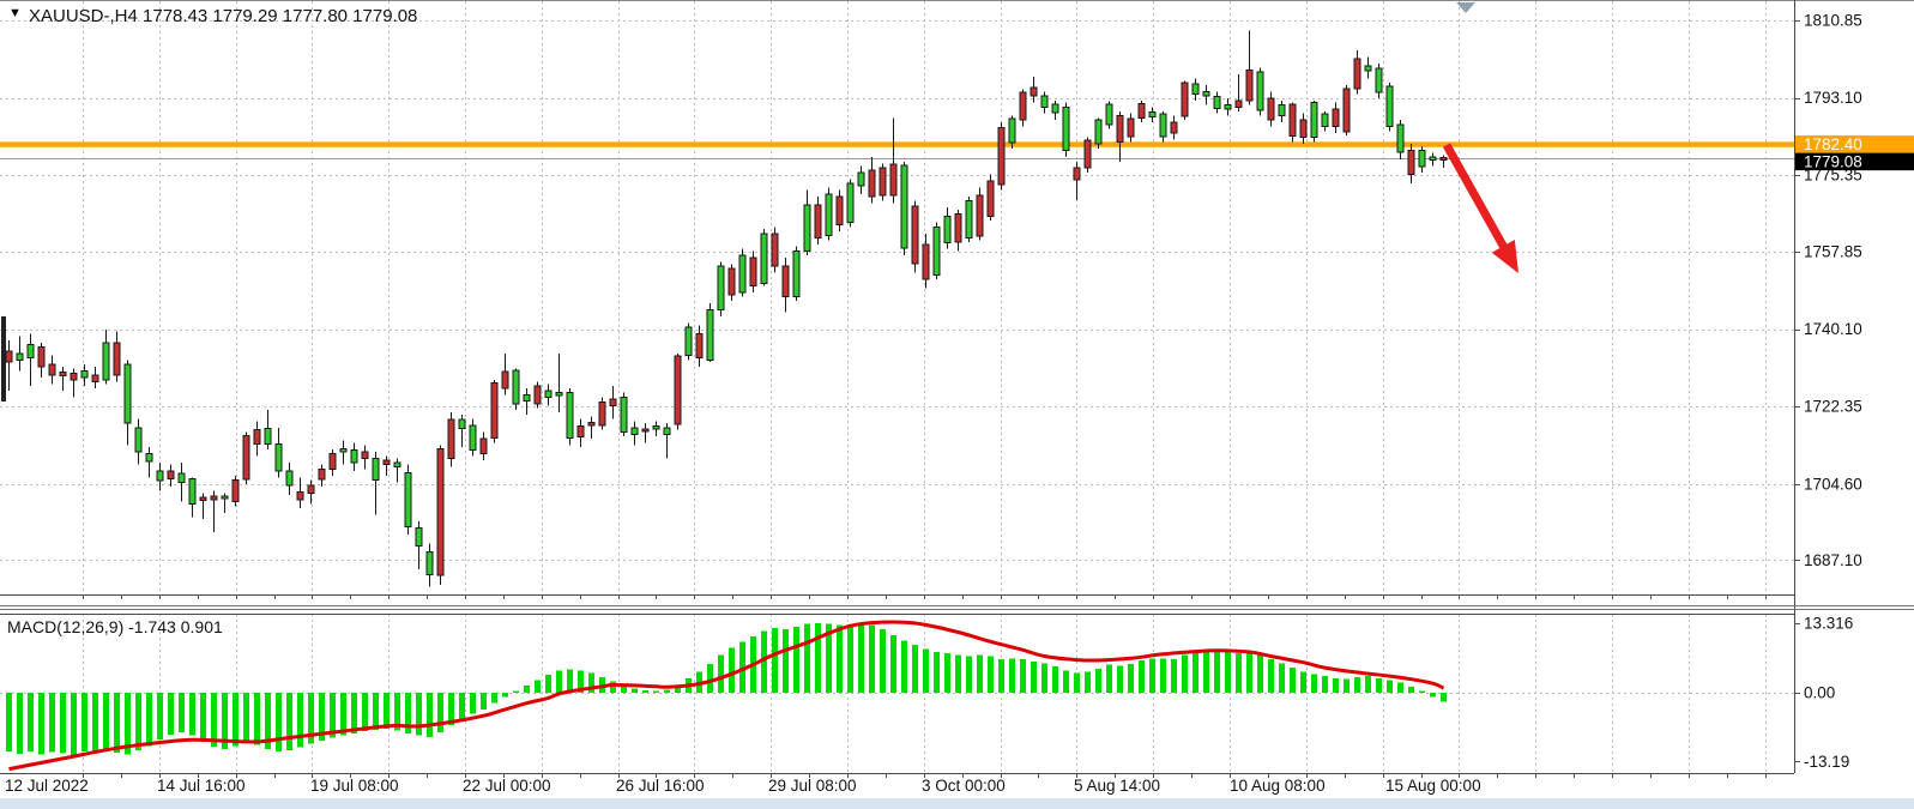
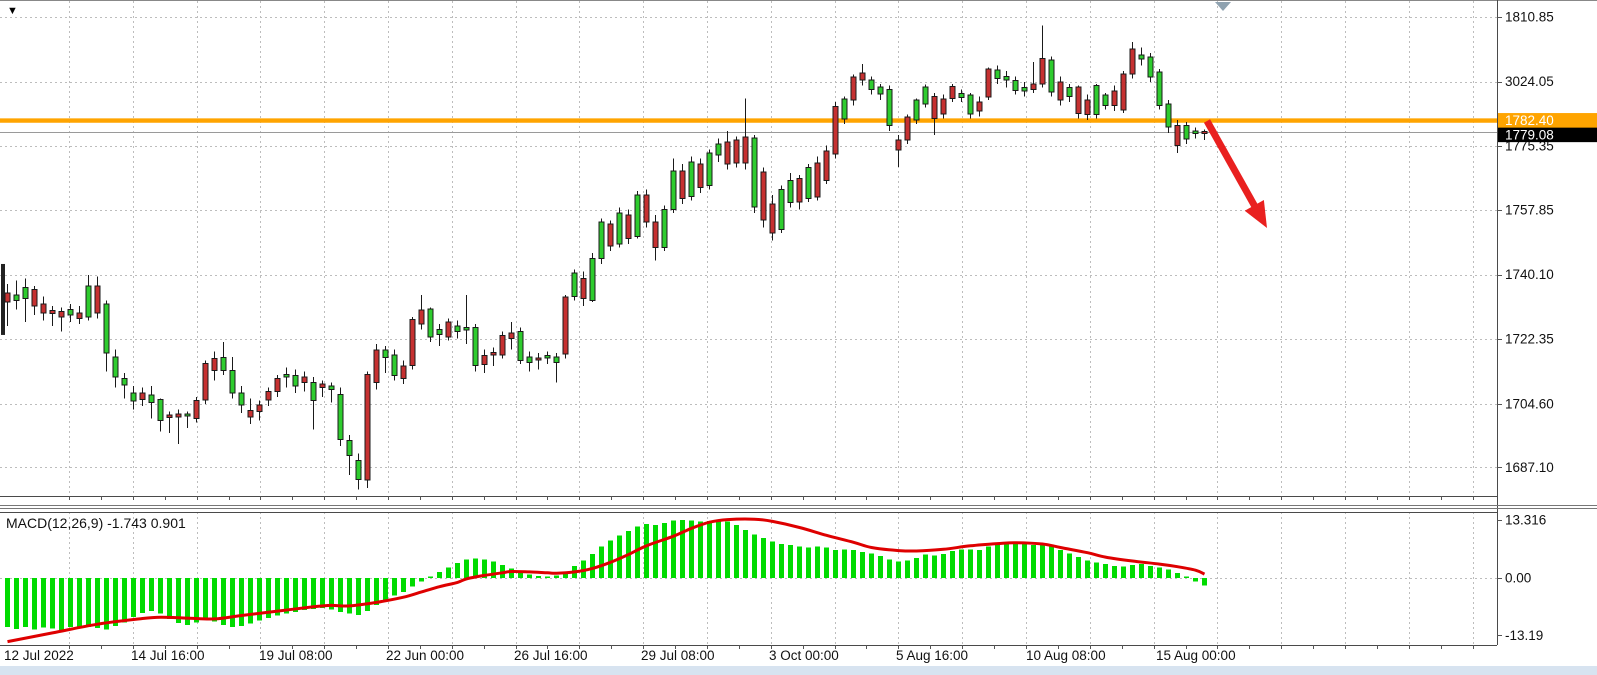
  1810.85
- 1793.10
+ 3024.05
  1775.35
  1757.85
  1740.10
  1722.35
  1704.60
  1687.10
  13.316
  0.00
  -13.19
  12 Jul 2022
  14 Jul 16:00
  19 Jul 08:00
- 22 Jul 00:00
+ 22 Jun 00:00
  26 Jul 16:00
  29 Jul 08:00
  3 Oct 00:00
- 5 Aug 14:00
+ 5 Aug 16:00
  10 Aug 08:00
  15 Aug 00:00
  1782.40
  1779.08
  ▼
- XAUUSD-,H4 1778.43 1779.29 1777.80 1779.08
  MACD(12,26,9) -1.743 0.901
